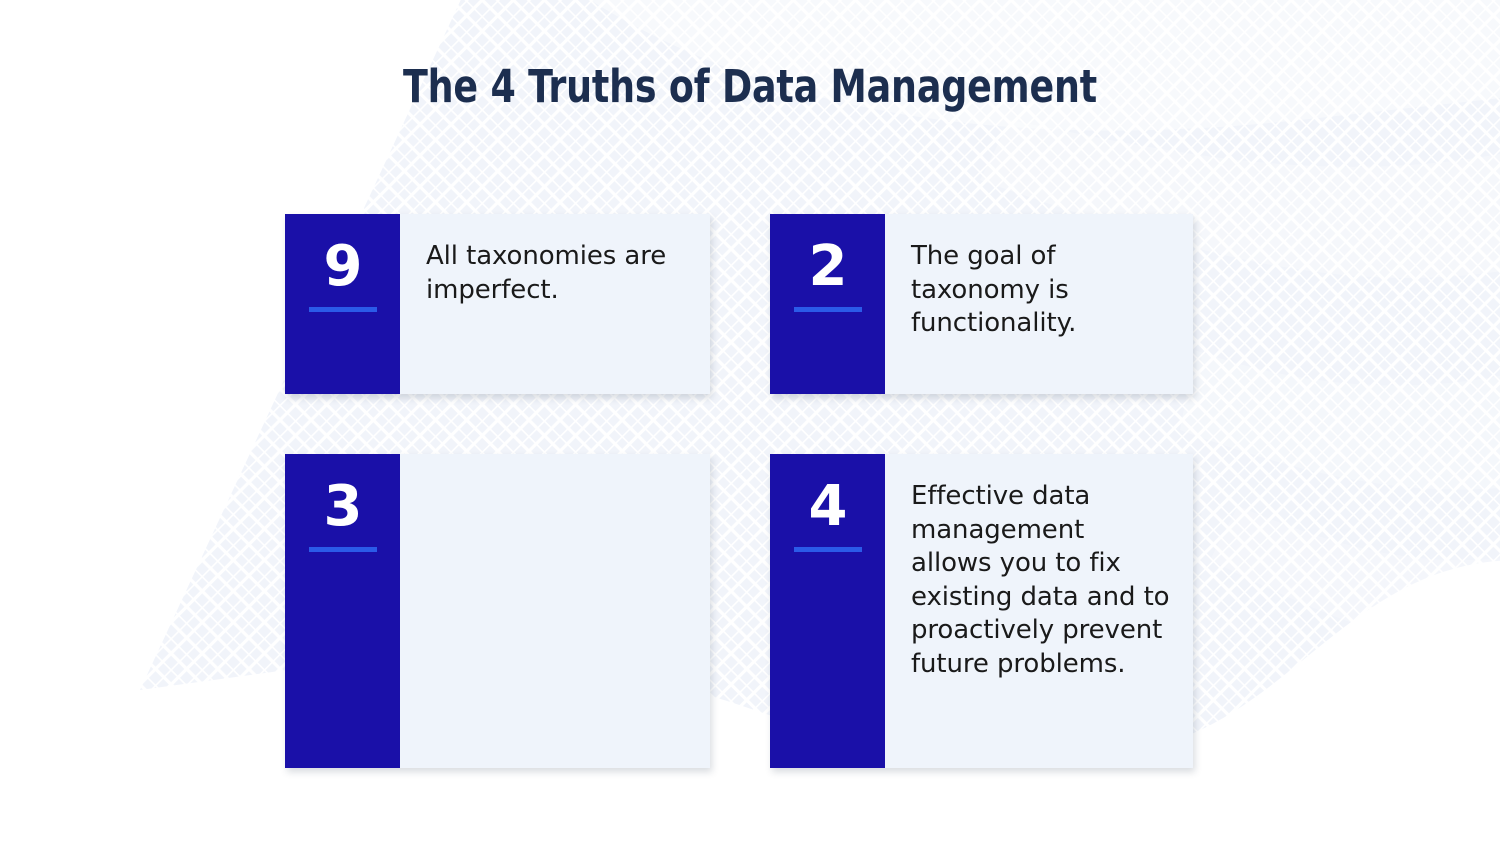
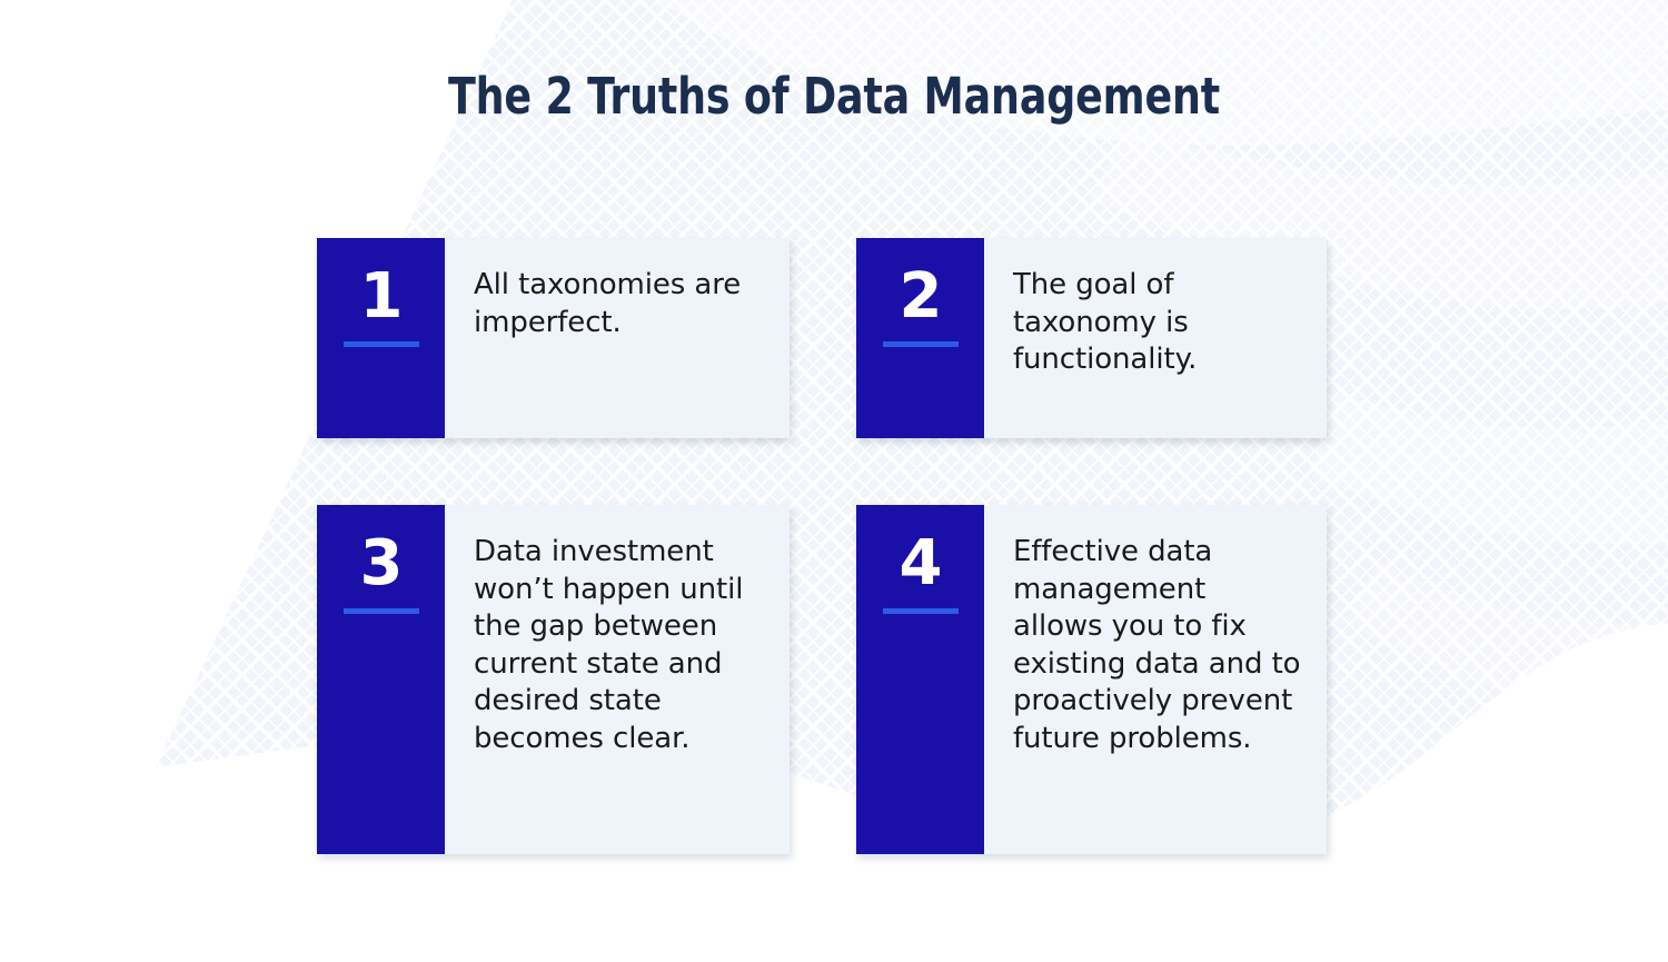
- The 4 Truths of Data Management
+ The 2 Truths of Data Management
- 9
+ 1
  All taxonomies are imperfect.
  2
  The goal of taxonomy is functionality.
  3
+ Data investment won’t happen until the gap between current state and desired state becomes clear.
  4
  Effective data management allows you to fix existing data and to proactively prevent future problems.
